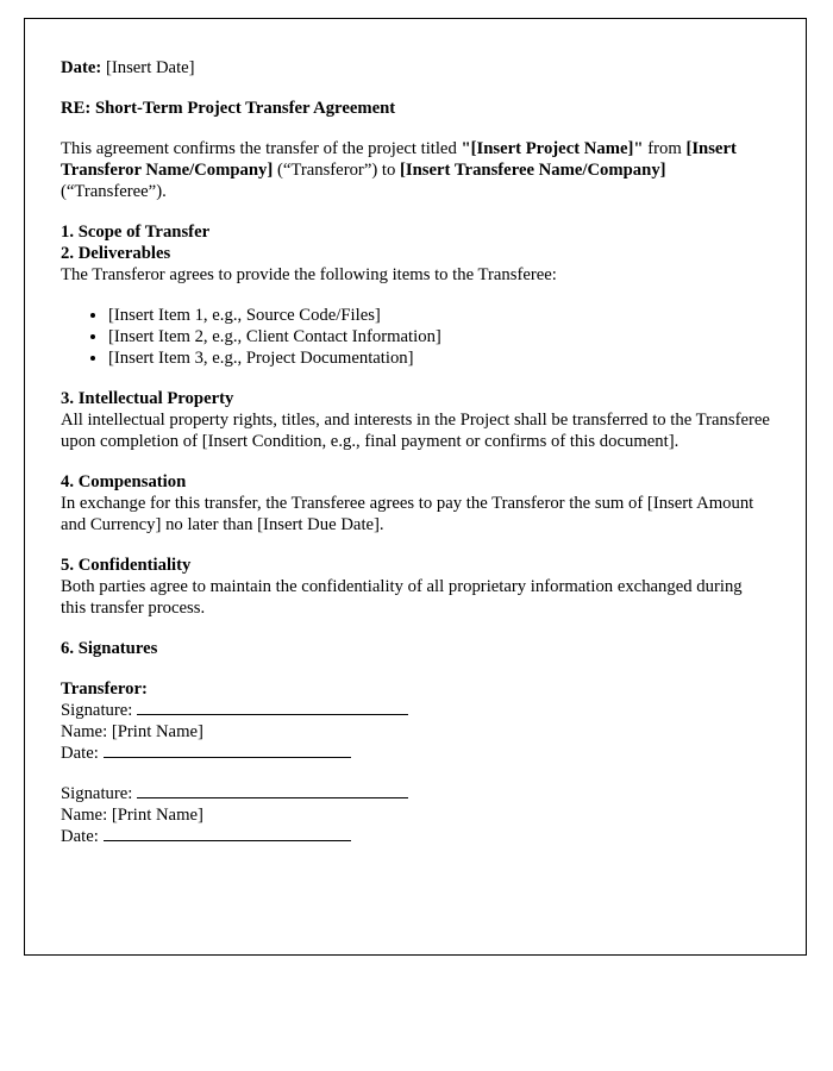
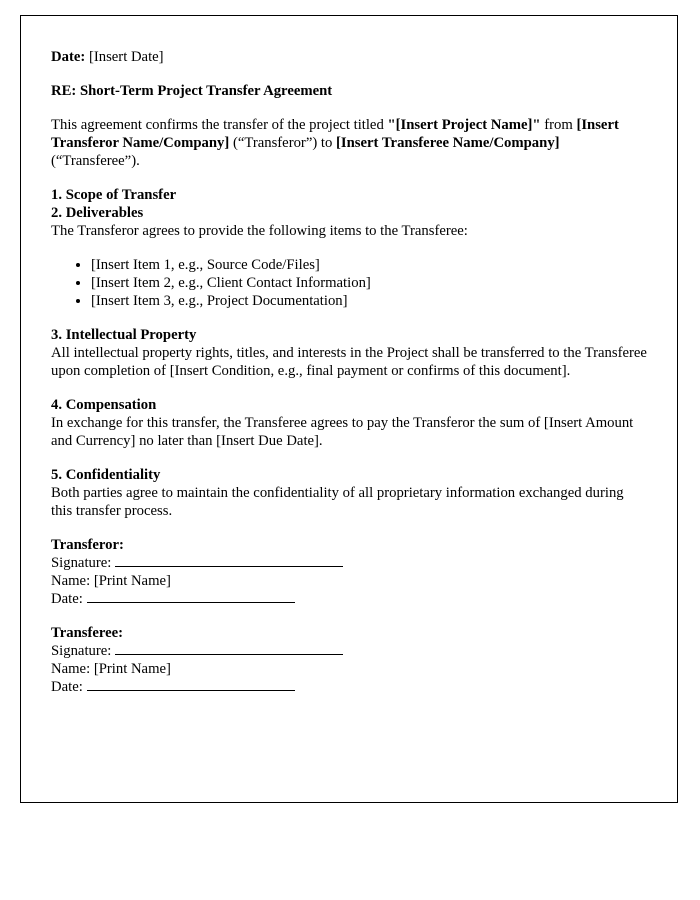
  Date: [Insert Date]
  RE: Short-Term Project Transfer Agreement
  This agreement confirms the transfer of the project titled "[Insert Project Name]" from [Insert Transferor Name/Company] (“Transferor”) to [Insert Transferee Name/Company] (“Transferee”).
  1. Scope of Transfer
  2. Deliverables
  The Transferor agrees to provide the following items to the Transferee:
  [Insert Item 1, e.g., Source Code/Files]
  [Insert Item 2, e.g., Client Contact Information]
  [Insert Item 3, e.g., Project Documentation]
  3. Intellectual Property
  All intellectual property rights, titles, and interests in the Project shall be transferred to the Transferee upon completion of [Insert Condition, e.g., final payment or confirms of this document].
  4. Compensation
  In exchange for this transfer, the Transferee agrees to pay the Transferor the sum of [Insert Amount and Currency] no later than [Insert Due Date].
  5. Confidentiality
  Both parties agree to maintain the confidentiality of all proprietary information exchanged during this transfer process.
- 6. Signatures
  Transferor:
  Signature:
  Name: [Print Name]
  Date:
+ Transferee:
  Signature:
  Name: [Print Name]
  Date:
